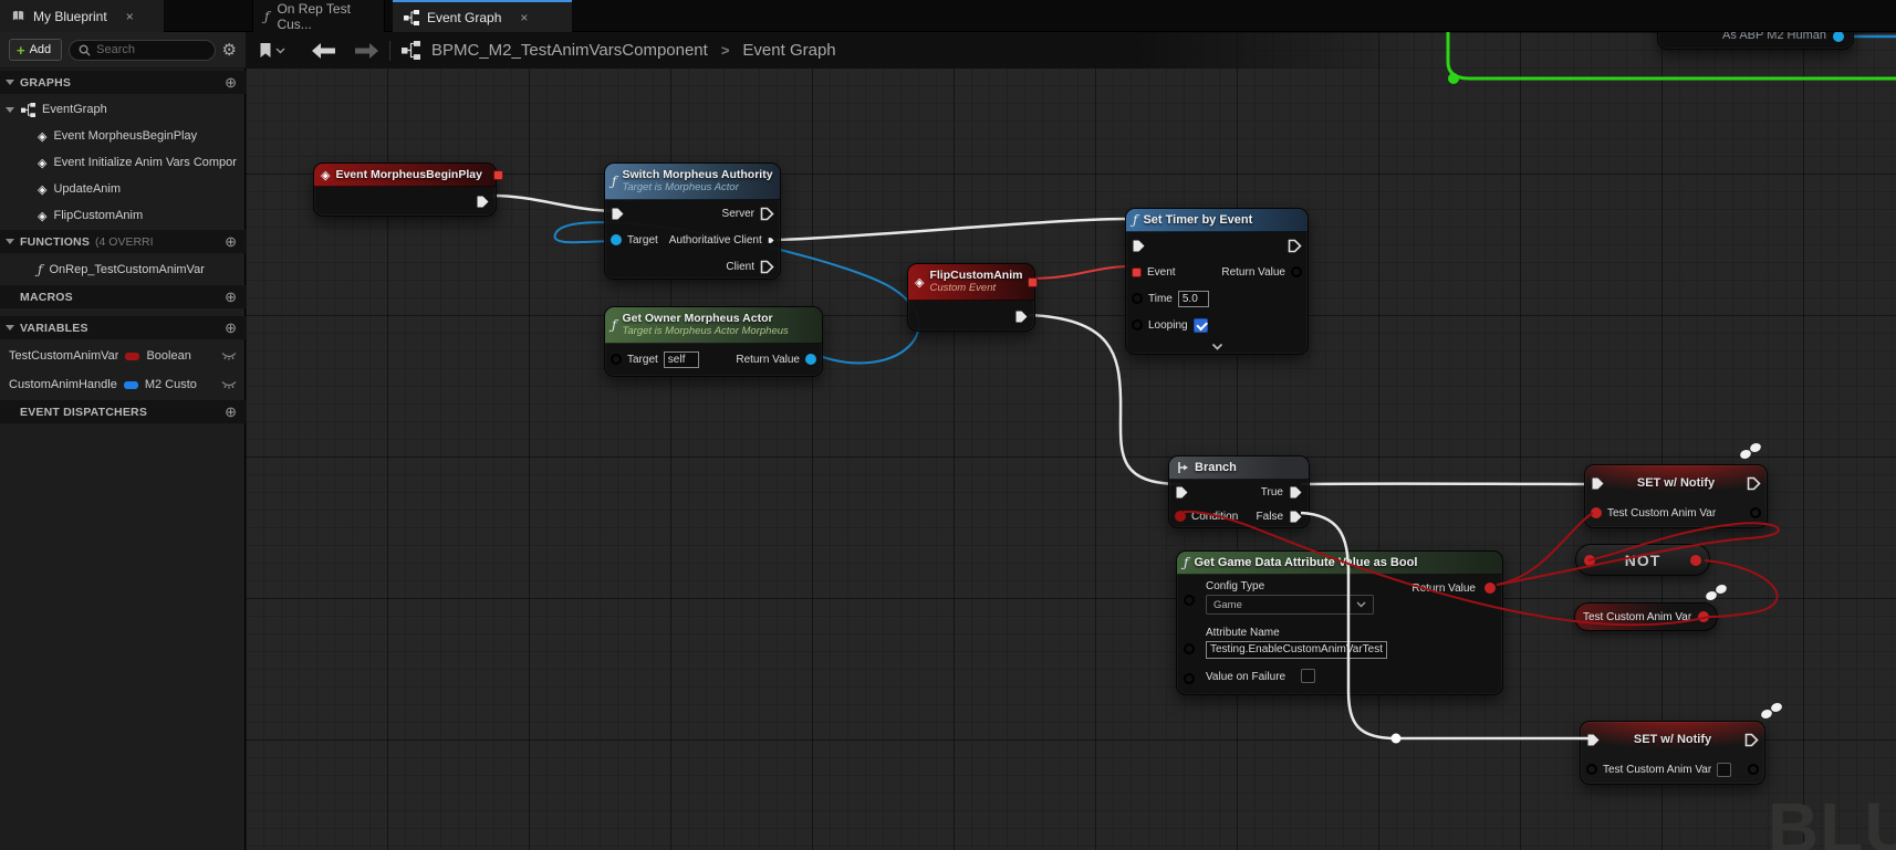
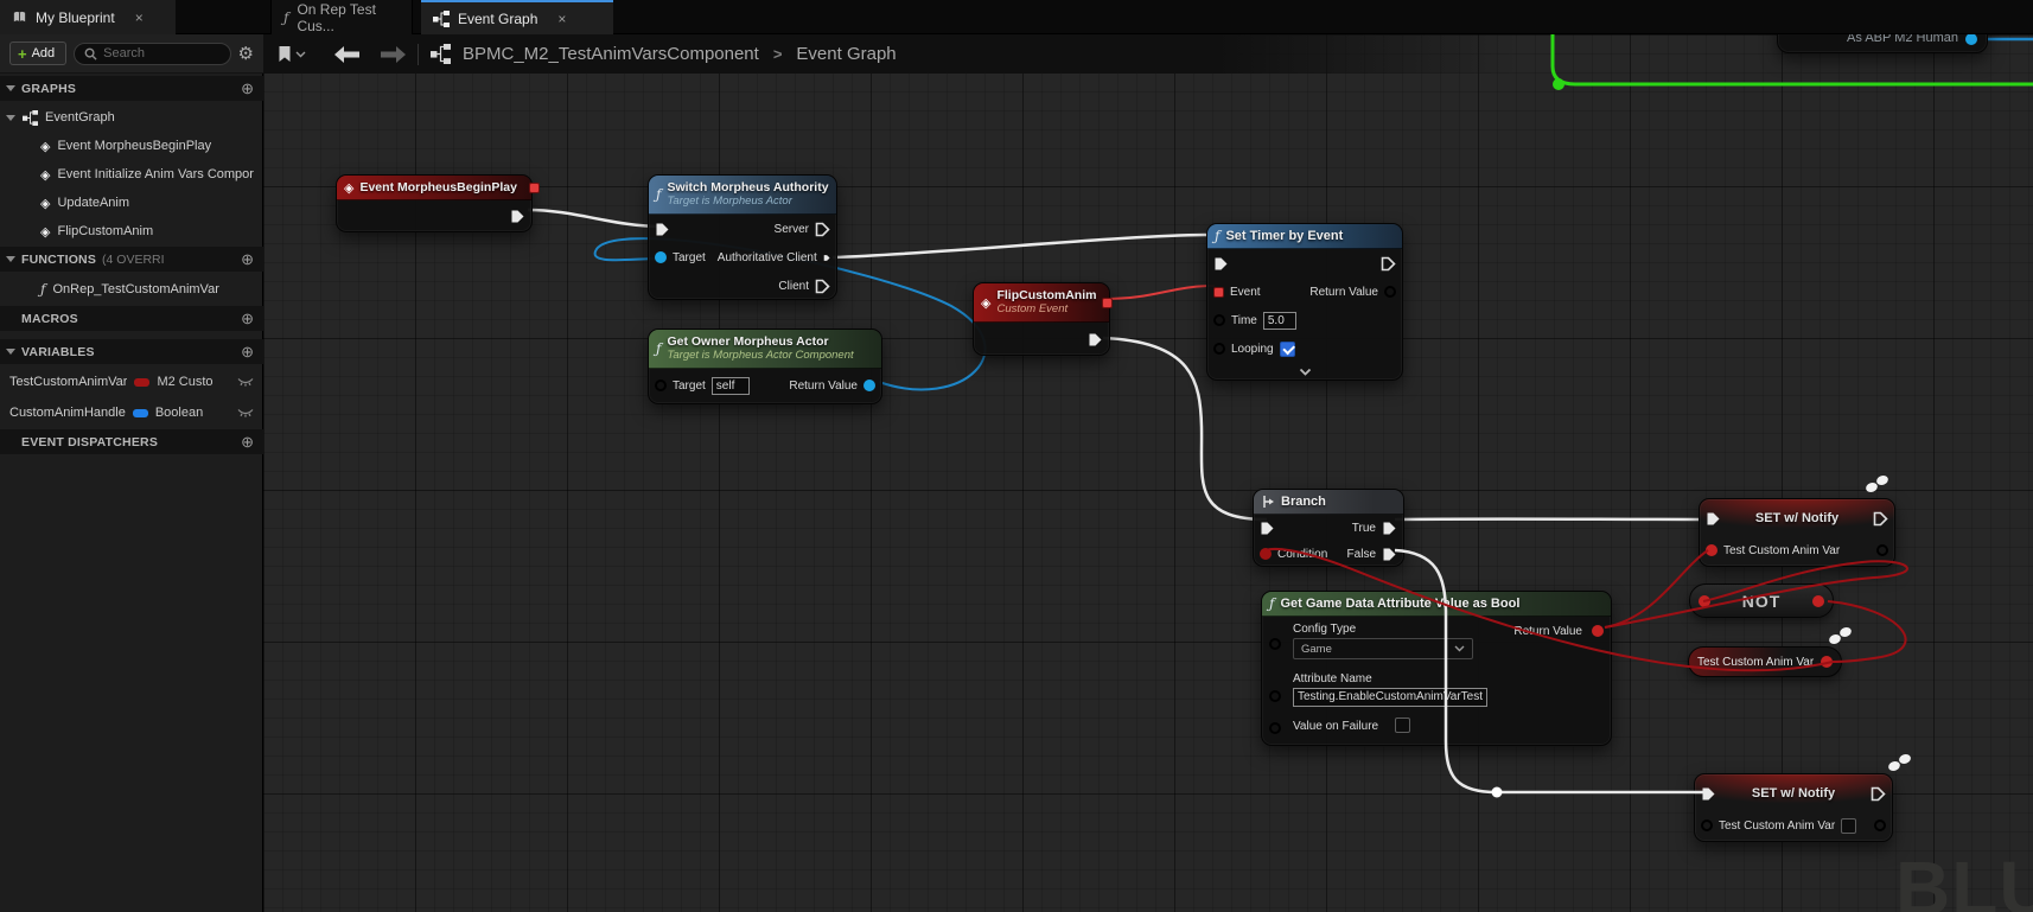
  BLU
  ◈
  Event MorpheusBeginPlay
  ƒ
  Switch Morpheus Authority
  Target is Morpheus Actor
  Server
  Target
  Authoritative Client
  Client
  ƒ
  Get Owner Morpheus Actor
- Target is Morpheus Actor Morpheus
+ Target is Morpheus Actor Component
  Target
  self
  Return Value
  ◈
  FlipCustomAnim
  Custom Event
  ƒ
  Set Timer by Event
  Event
  Return Value
  Time
  5.0
  Looping
  Branch
  True
  False
  ƒ
  Get Game Data Attribute Vlue as Bool
  Config Type
  Game
  Rurn Value
  Attribute Name
  Testing.EnableCustomAnimarTest
  Value on Failure
  SET w/ Notify
  Test Custom Anim Var
  NOT
  Test Custom Anim Var
  SET w/ Notify
  Test Custom Anim Var
  As ABP M2 Human
  BPMC_M2_TestAnimVarsComponent
  >
  Event Graph
  +
  Add
  Search
  ⚙
  GRAPHS
  ⊕
  EventGraph
  ◈
  Event MorpheusBeginPlay
  ◈
  Event Initialize Anim Vars Compor
  ◈
  UpdateAnim
  ◈
  FlipCustomAnim
  FUNCTIONS
  (4 OVERRI
  ⊕
  ƒ
  OnRep_TestCustomAnimVar
  MACROS
  ⊕
  VARIABLES
  ⊕
  TestCustomAnimVar
- Boolean
+ M2 Custo
  CustomAnimHandle
- M2 Custo
+ Boolean
  EVENT DISPATCHERS
  ⊕
  My Blueprint
  ×
  ƒ
  On Rep Test Cus...
  Event Graph
  ×
